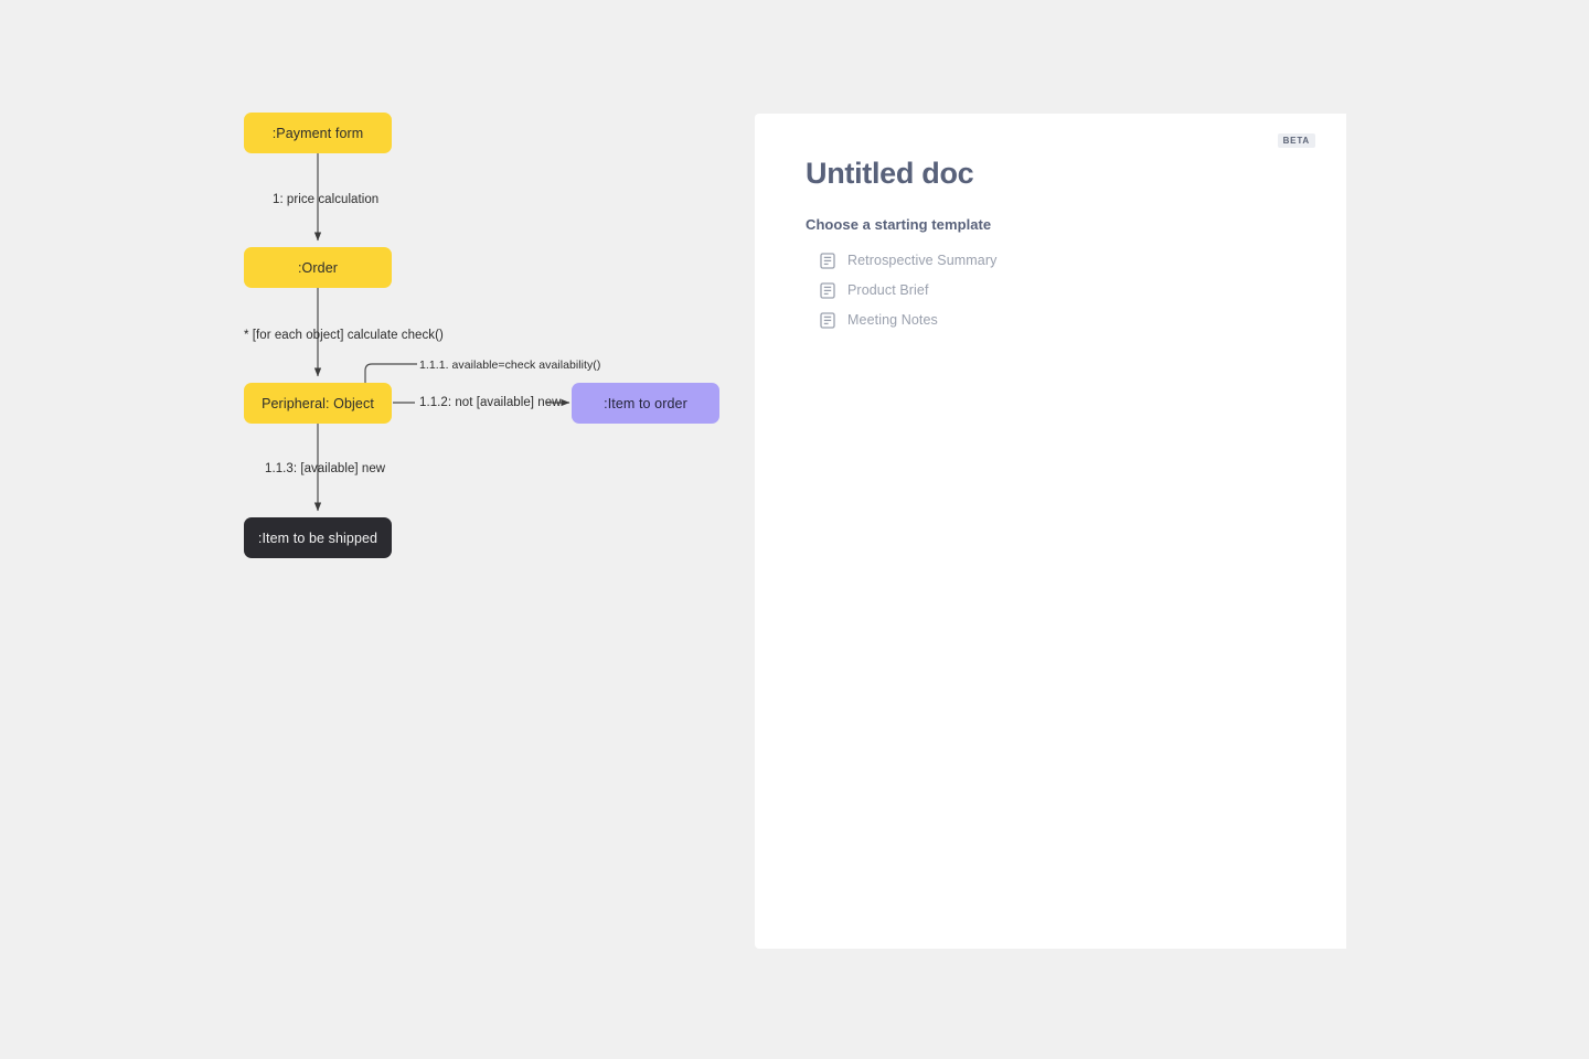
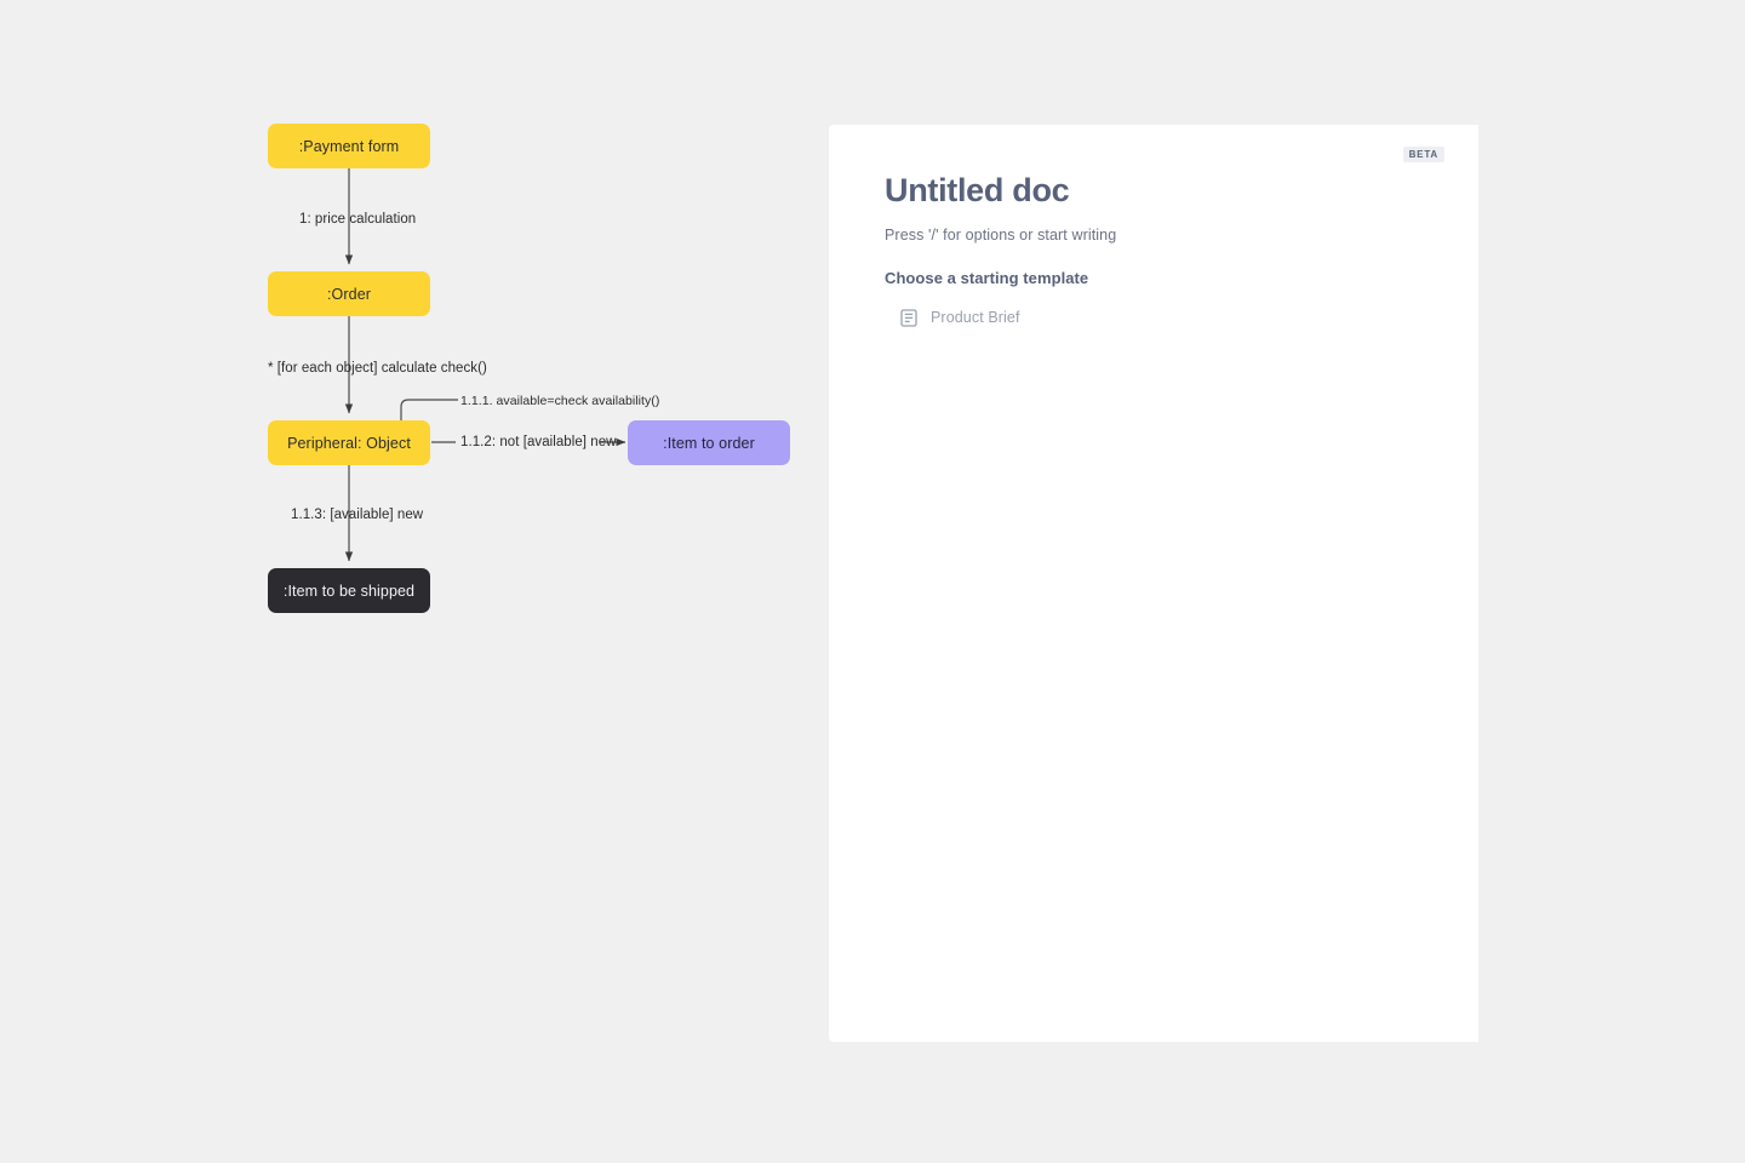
  :Payment form
  :Order
  Peripheral: Object
  :Item to order
  :Item to be shipped
  1: price calculation
  * [for each object] calculate check()
  1.1.1. available=check availability()
  1.1.2: not [available] new
  1.1.3: [available] new
  BETA
  Untitled doc
+ Press '/' for options or start writing
  Choose a starting template
- Retrospective Summary
  Product Brief
- Meeting Notes
